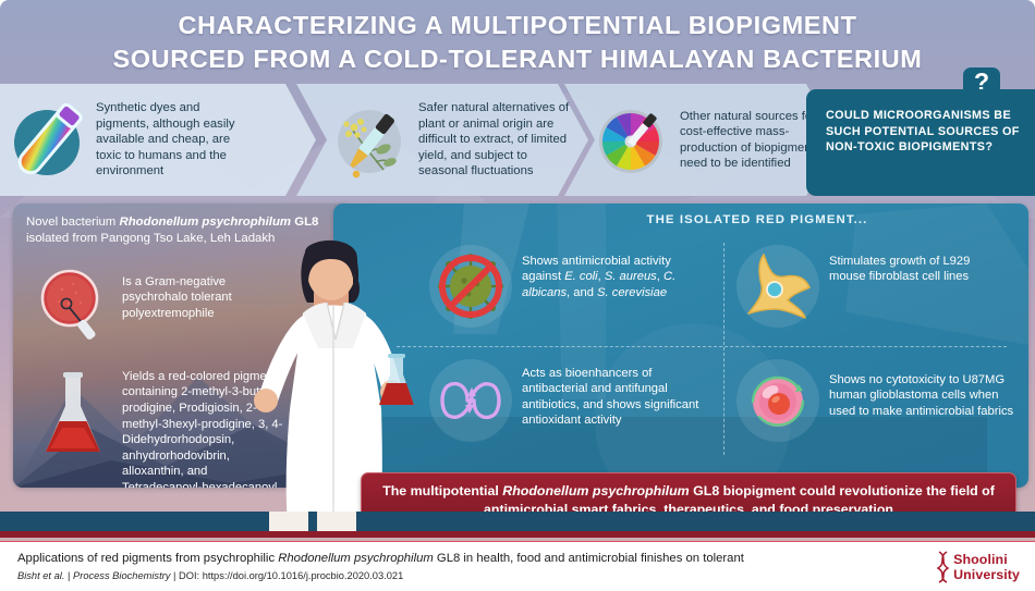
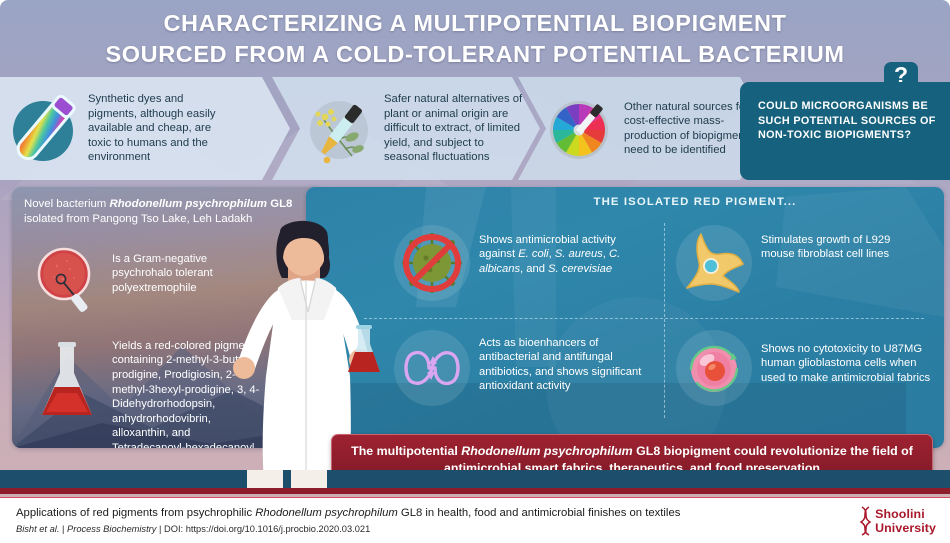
  CHARACTERIZING A MULTIPOTENTIAL BIOPIGMENT
- SOURCED FROM A COLD-TOLERANT HIMALAYAN BACTERIUM
+ SOURCED FROM A COLD-TOLERANT POTENTIAL BACTERIUM
  Synthetic dyes and pigments, although easily available and cheap, are toxic to humans and the environment
  Safer natural alternatives of plant or animal origin are difficult to extract, of limited yield, and subject to seasonal fluctuations
  Other natural sources f cost-effective mass-production of biopigme need to be identified
  ?
  COULD MICROORGANISMS BE SUCH POTENTIAL SOURCES OF NON-TOXIC BIOPIGMENTS?
  Novel bacterium Rhodonellum psychrophilum GL8 isolated from Pangong Tso Lake, Leh Ladakh
  Is a Gram-negative psychrohalo tolerant polyextremophile
  Yields a red-colored pigme containing 2-methyl-3-buprodigine, Prodigiosin, 2-methyl-3hexyl-prodigine, 3, 4-Didehydrorhodopsin, anhydrorhodovibrin, alloxanthin, and Tetradecanoyl-hexadecanoyl
  THE ISOLATED RED PIGMENT...
  Shows antimicrobial activity against E. coli, S. aureus, C. albicans, and S. cerevisiae
  Stimulates growth of L929 mouse fibroblast cell lines
  Acts as bioenhancers of antibacterial and antifungal antibiotics, and shows significant antioxidant activity
  Shows no cytotoxicity to U87MG human glioblastoma cells when used to make antimicrobial fabrics
  The multipotential Rhodonellum psychrophilum GL8 biopigment could revolutionize the field of antimicrobial smart fabrics, therapeutics, and food preservation
- Applications of red pigments from psychrophilic Rhodonellum psychrophilum GL8 in health, food and antimicrobial finishes on tolerant
+ Applications of red pigments from psychrophilic Rhodonellum psychrophilum GL8 in health, food and antimicrobial finishes on textiles
  Bisht et al. | Process Biochemistry | DOI: https://doi.org/10.1016/j.procbio.2020.03.021
  Shoolini
  University
